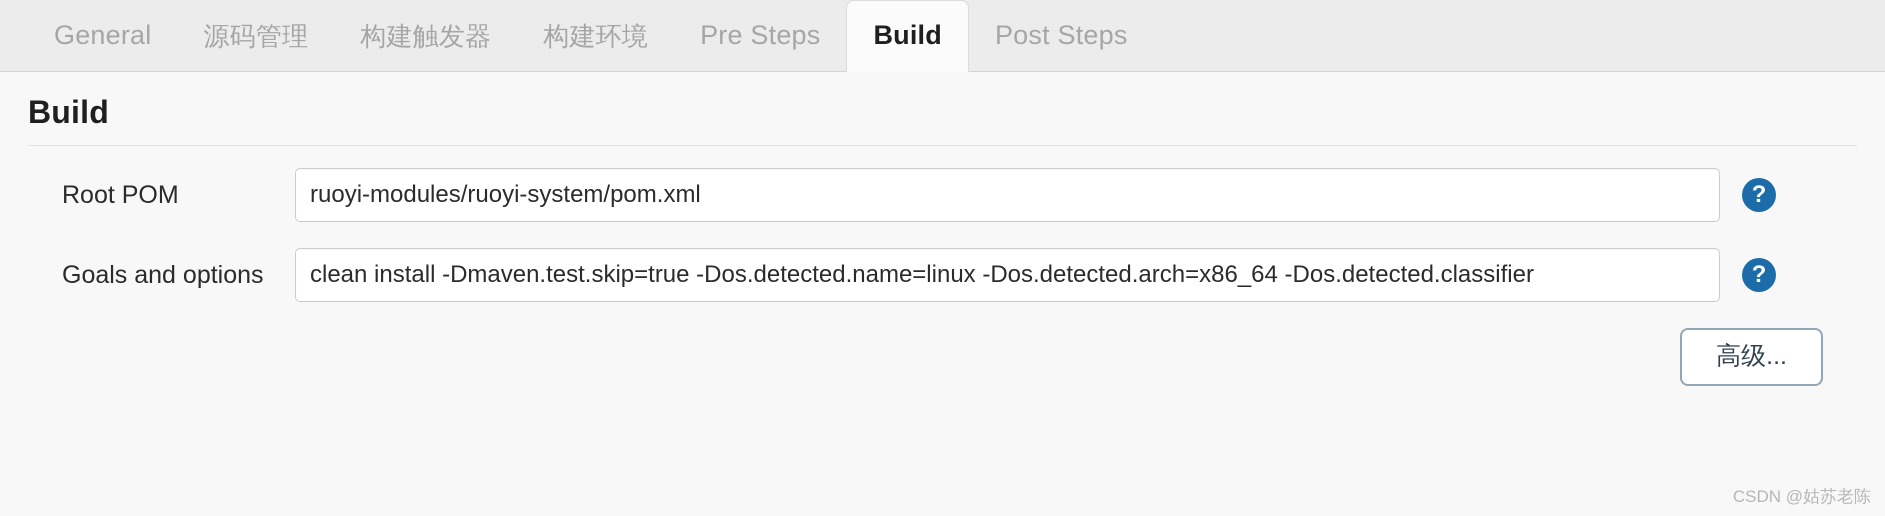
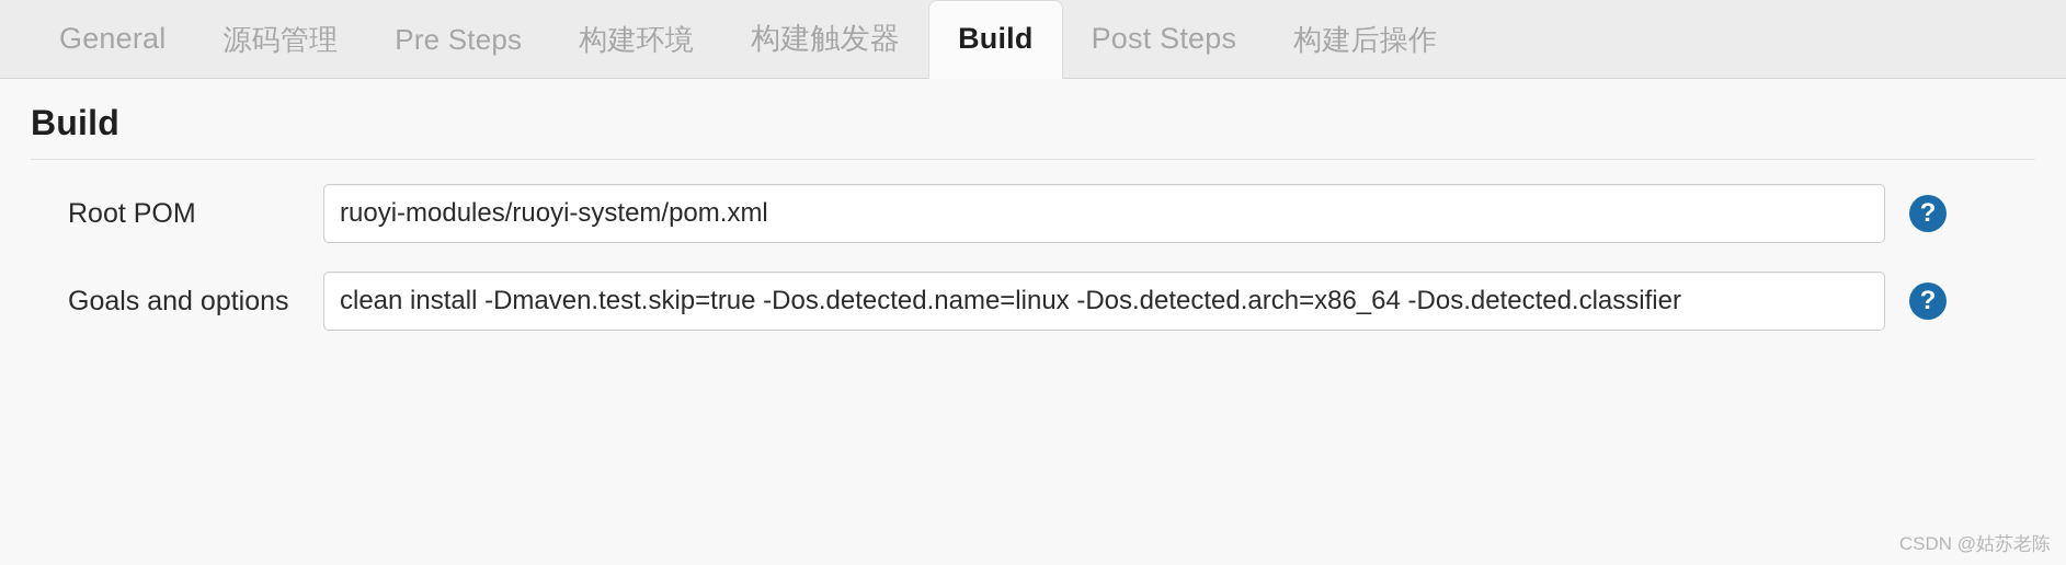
  General
  源码管理
- 构建触发器
+ Pre Steps
  构建环境
- Pre Steps
+ 构建触发器
  Build
  Post Steps
+ 构建后操作
  Build
  Root POM
  ruoyi-modules/ruoyi-system/pom.xml
  ?
  Goals and options
  clean install -Dmaven.test.skip=true -Dos.detected.name=linux -Dos.detected.arch=x86_64 -Dos.detected.classifier
  ?
- 高级...
  CSDN @姑苏老陈
